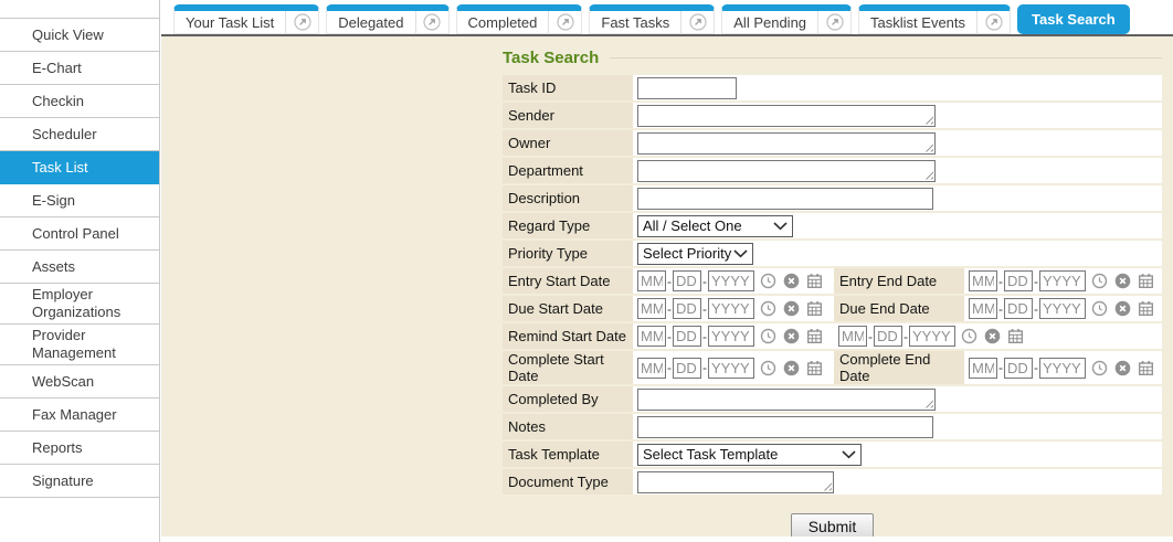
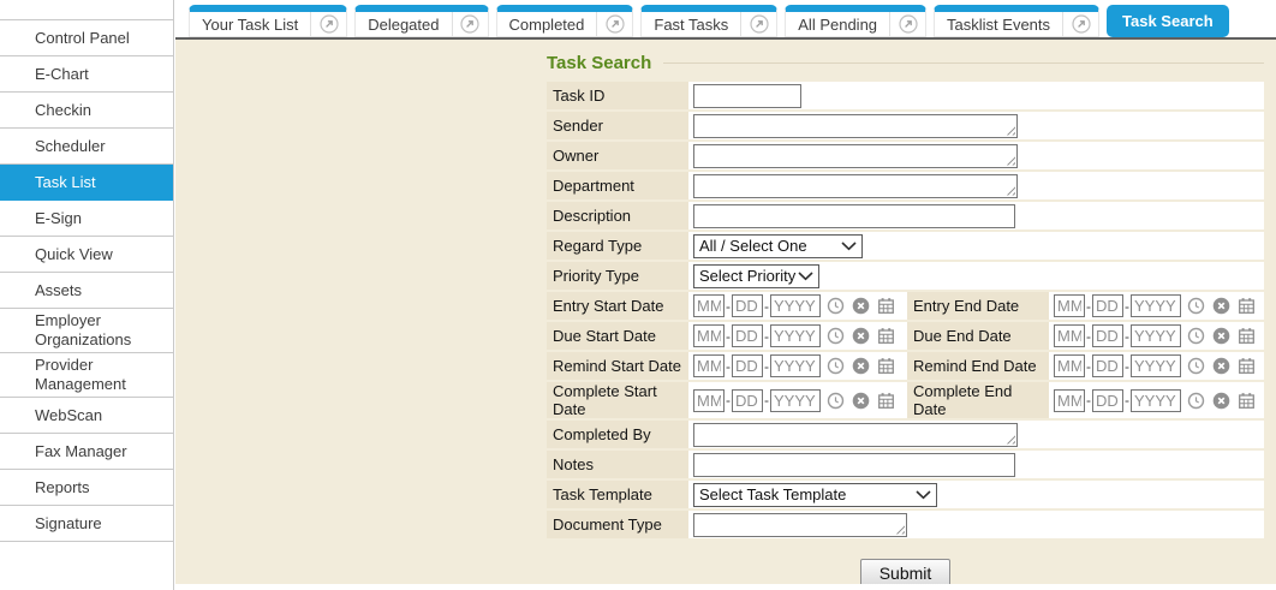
- Quick View
+ Control Panel
  E-Chart
  Checkin
  Scheduler
  Task List
  E-Sign
- Control Panel
+ Quick View
  Assets
  Employer Organizations
  Provider Management
  WebScan
  Fax Manager
  Reports
  Signature
  Your Task List
  Delegated
  Completed
  Fast Tasks
  All Pending
  Tasklist Events
  Task Search
  Task Search
  Task ID
  Sender
  Owner
  Department
  Description
  Regard Type
  All / Select One
  Priority Type
  Select Priority
  Entry Start Date
  MM
  -
  DD
  -
  YYYY
  Entry End Date
  MM
  -
  DD
  -
  YYYY
  Due Start Date
  MM
  -
  DD
  -
  YYYY
  Due End Date
  MM
  -
  DD
  -
  YYYY
  Remind Start Date
  MM
  -
  DD
  -
  YYYY
+ Remind End Date
  MM
  -
  DD
  -
  YYYY
  Complete Start Date
  MM
  -
  DD
  -
  YYYY
  Complete End Date
  MM
  -
  DD
  -
  YYYY
  Completed By
  Notes
  Task Template
  Select Task Template
  Document Type
  Submit
